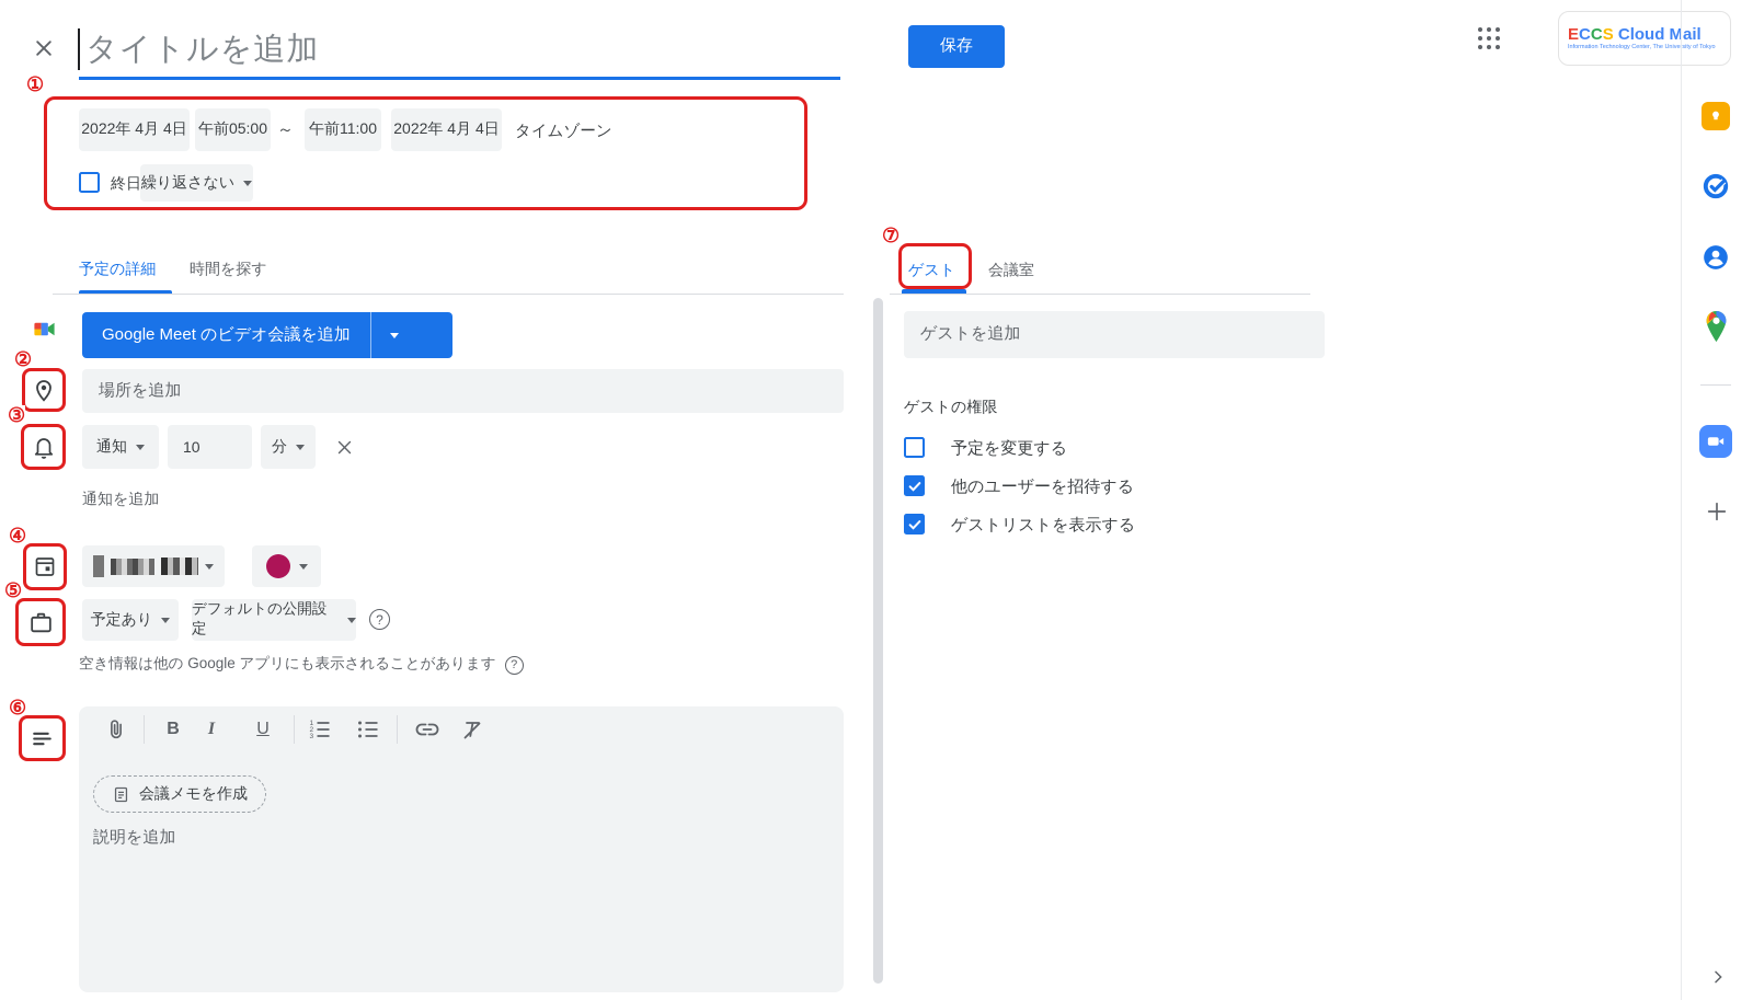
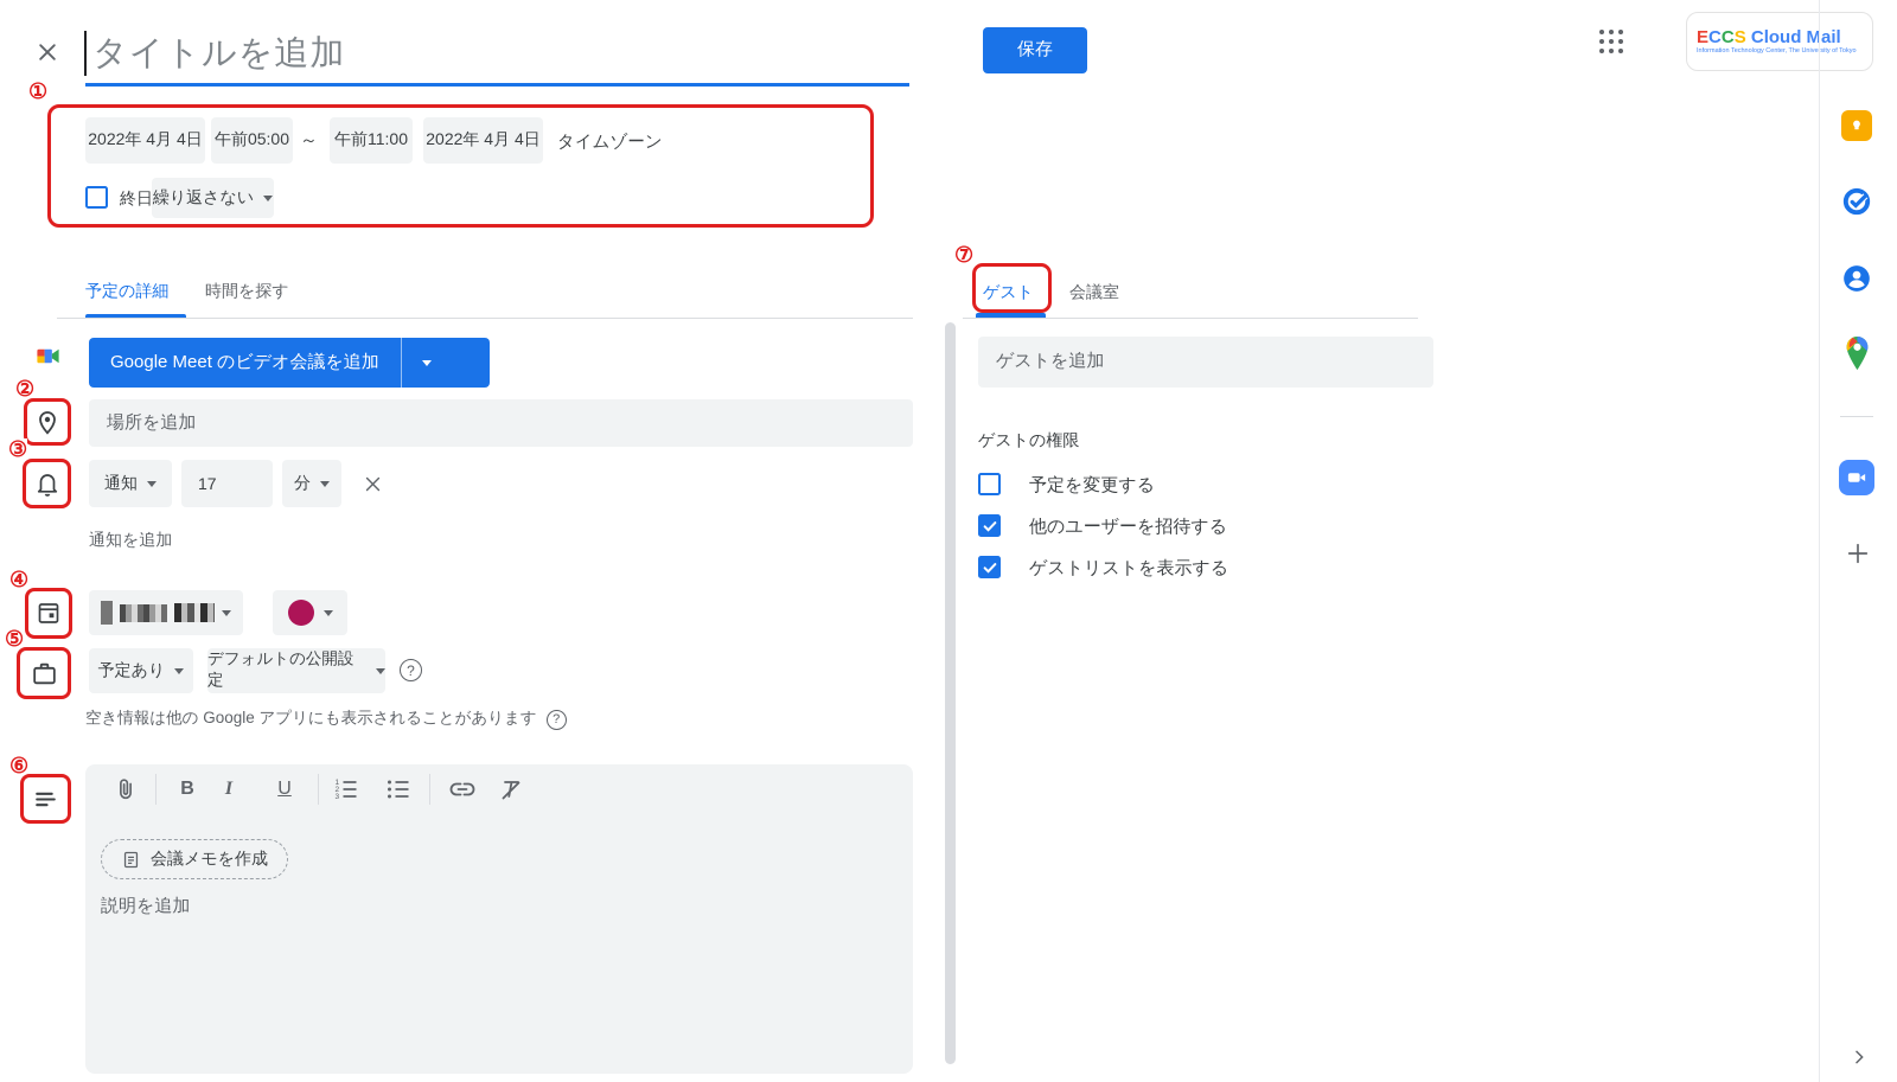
  タイトルを追加
  保存
  ECCS Cloud Mail
  ①
  2022年 4月 4日
  午前05:00
  ～
  午前11:00
  2022年 4月 4日
  タイムゾーン
  終日
  繰り返さない
  予定の詳細
  時間を探す
  Google Meet のビデオ会議を追加
  ②
  場所を追加
  ③
  通知
- 10
+ 17
  分
  通知を追加
  ④
  ⑤
  予定あり
  デフォルトの公開設定
  ?
  空き情報は他の Google アプリにも表示されることがあります
  ?
  ⑥
  B
  I
  U
  会議メモを作成
  説明を追加
  ⑦
  ゲスト
  会議室
  ゲストを追加
  ゲストの権限
  予定を変更する
  他のユーザーを招待する
  ゲストリストを表示する
